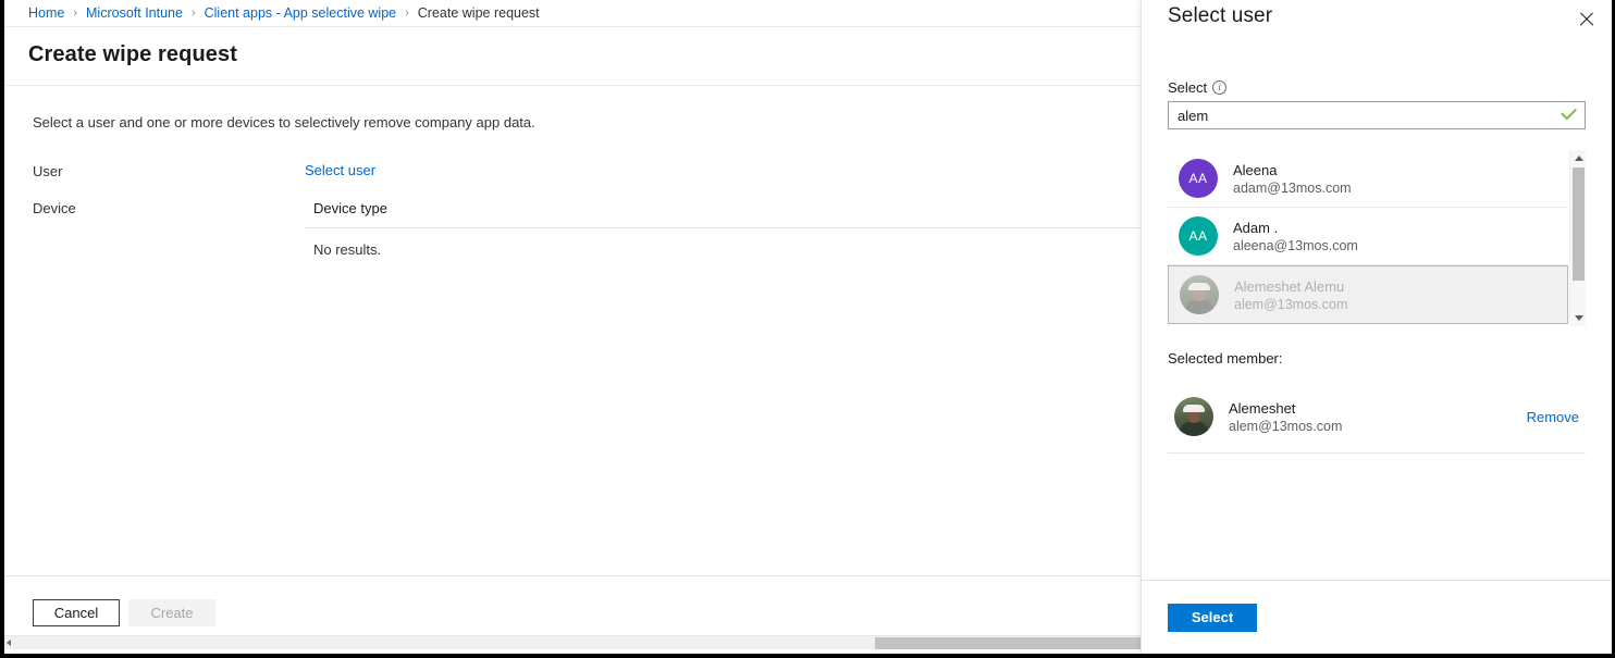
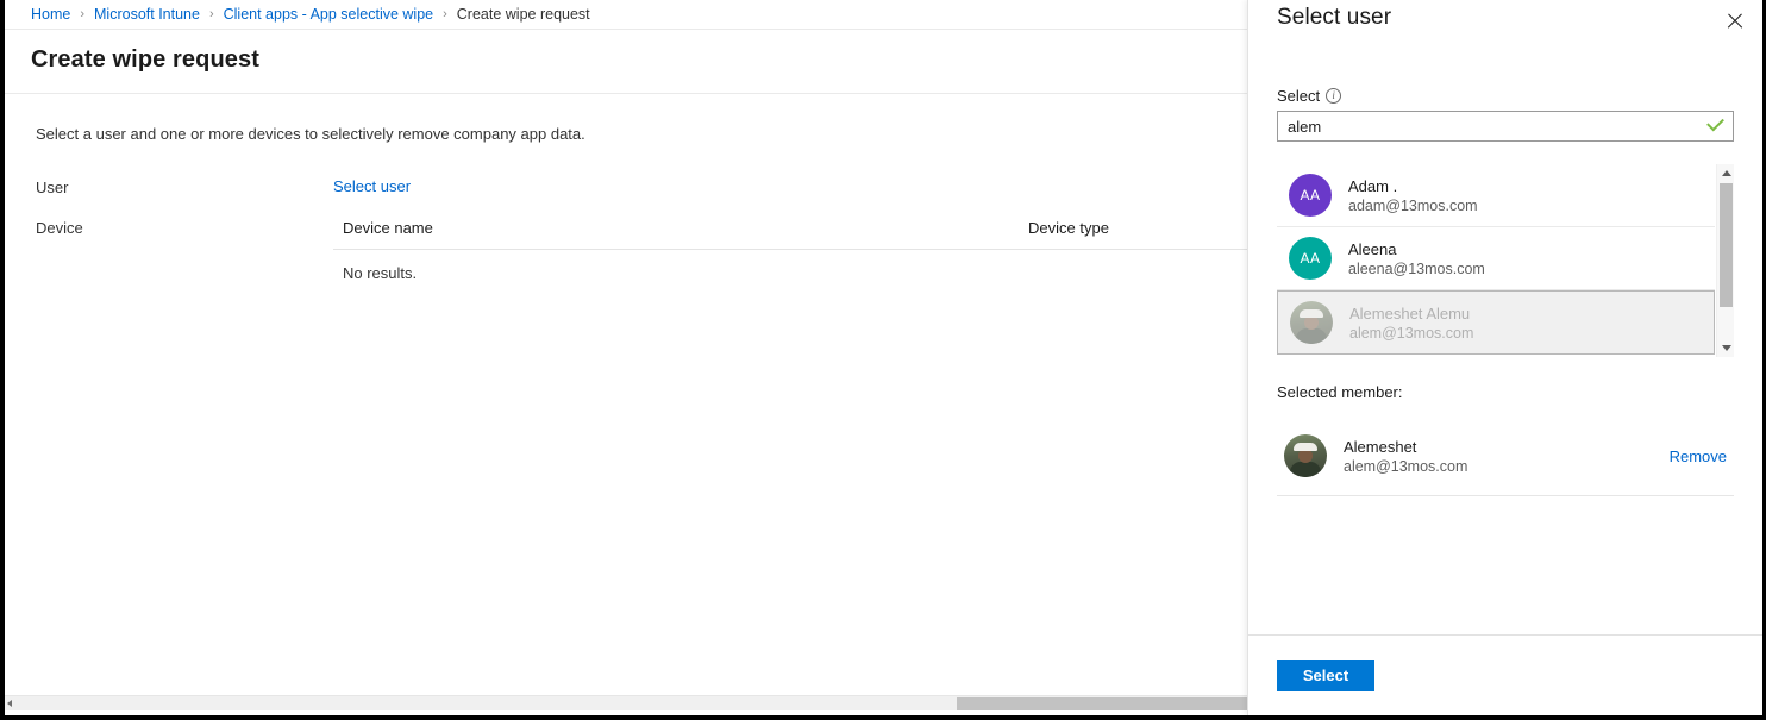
  Home
  ›
  Microsoft Intune
  ›
  Client apps - App selective wipe
  ›
  Create wipe request
  Create wipe request
  Select a user and one or more devices to selectively remove company app data.
  User
  Select user
  Device
+ Device name
  Device type
  No results.
- Cancel
- Create
  Select user
  Select
  i
  alem
  AA
- Aleena
+ Adam .
  adam@13mos.com
  AA
- Adam .
+ Aleena
  aleena@13mos.com
  Alemeshet Alemu
  alem@13mos.com
  Selected member:
  Alemeshet
  alem@13mos.com
  Remove
  Select
